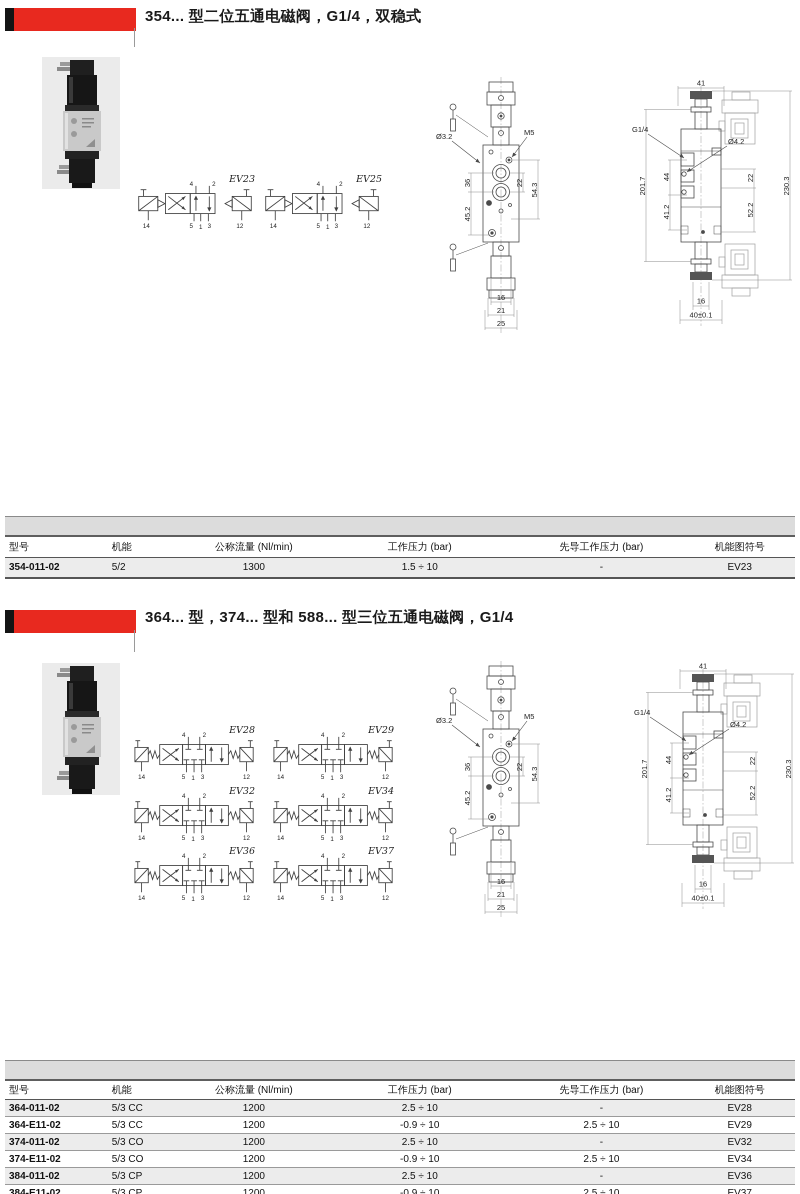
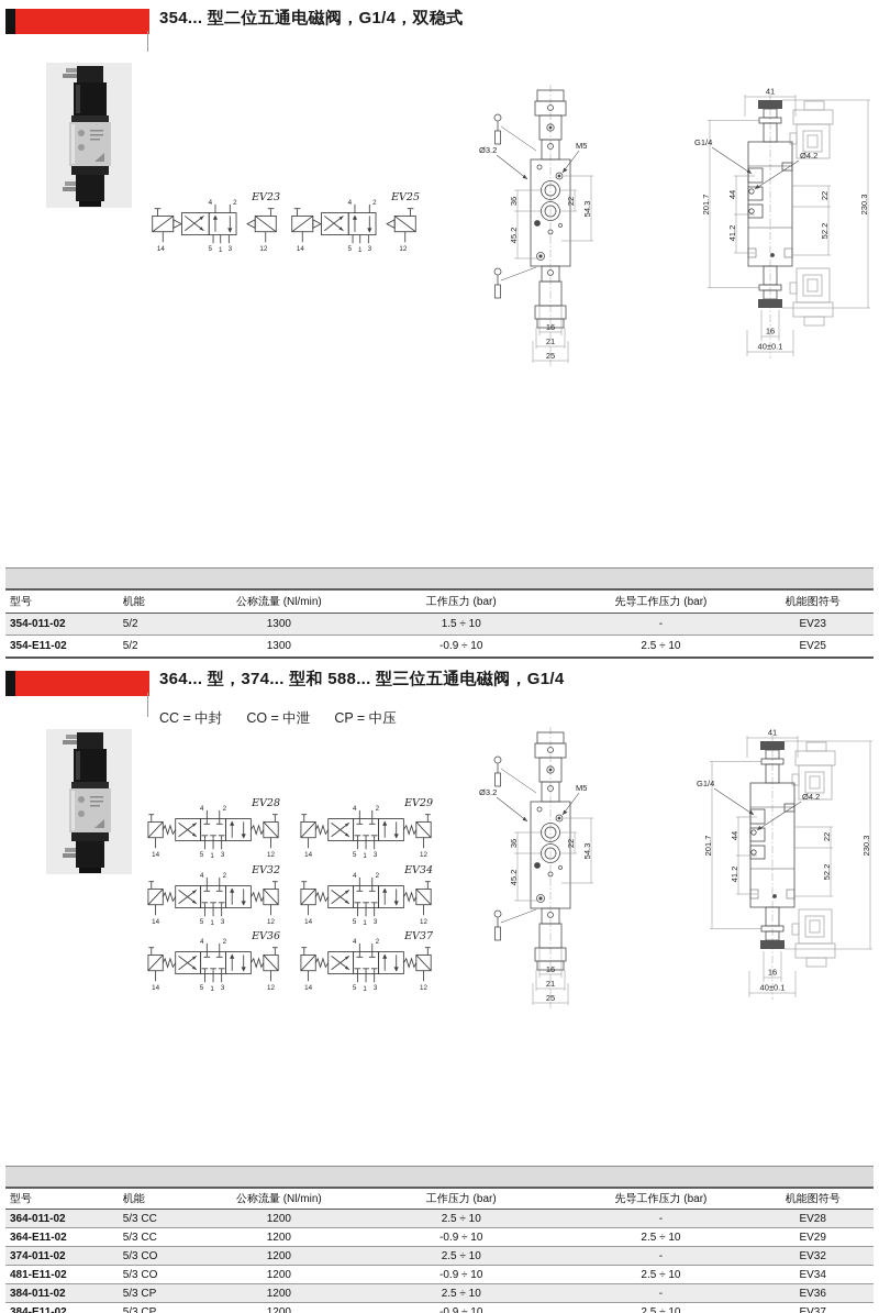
  354... 型二位五通电磁阀，G1/4，双稳式
  EV23
  EV25
  型号	机能	公称流量 (Nl/min)	工作压力 (bar)	先导工作压力 (bar)	机能图符号
  354-011-02	5/2	1300	1.5 ÷ 10	-	EV23
+ 354-E11-02	5/2	1300	-0.9 ÷ 10	2.5 ÷ 10	EV25
  364... 型，374... 型和 588... 型三位五通电磁阀，G1/4
+ CC = 中封 CO = 中泄 CP = 中压
  EV28
  EV29
  EV32
  EV34
  EV36
  EV37
  型号	机能	公称流量 (Nl/min)	工作压力 (bar)	先导工作压力 (bar)	机能图符号
  364-011-02	5/3 CC	1200	2.5 ÷ 10	-	EV28
  364-E11-02	5/3 CC	1200	-0.9 ÷ 10	2.5 ÷ 10	EV29
  374-011-02	5/3 CO	1200	2.5 ÷ 10	-	EV32
- 374-E11-02	5/3 CO	1200	-0.9 ÷ 10	2.5 ÷ 10	EV34
+ 481-E11-02	5/3 CO	1200	-0.9 ÷ 10	2.5 ÷ 10	EV34
  384-011-02	5/3 CP	1200	2.5 ÷ 10	-	EV36
  384-E11-02	5/3 CP	1200	-0.9 ÷ 10	2.5 ÷ 10	EV37
